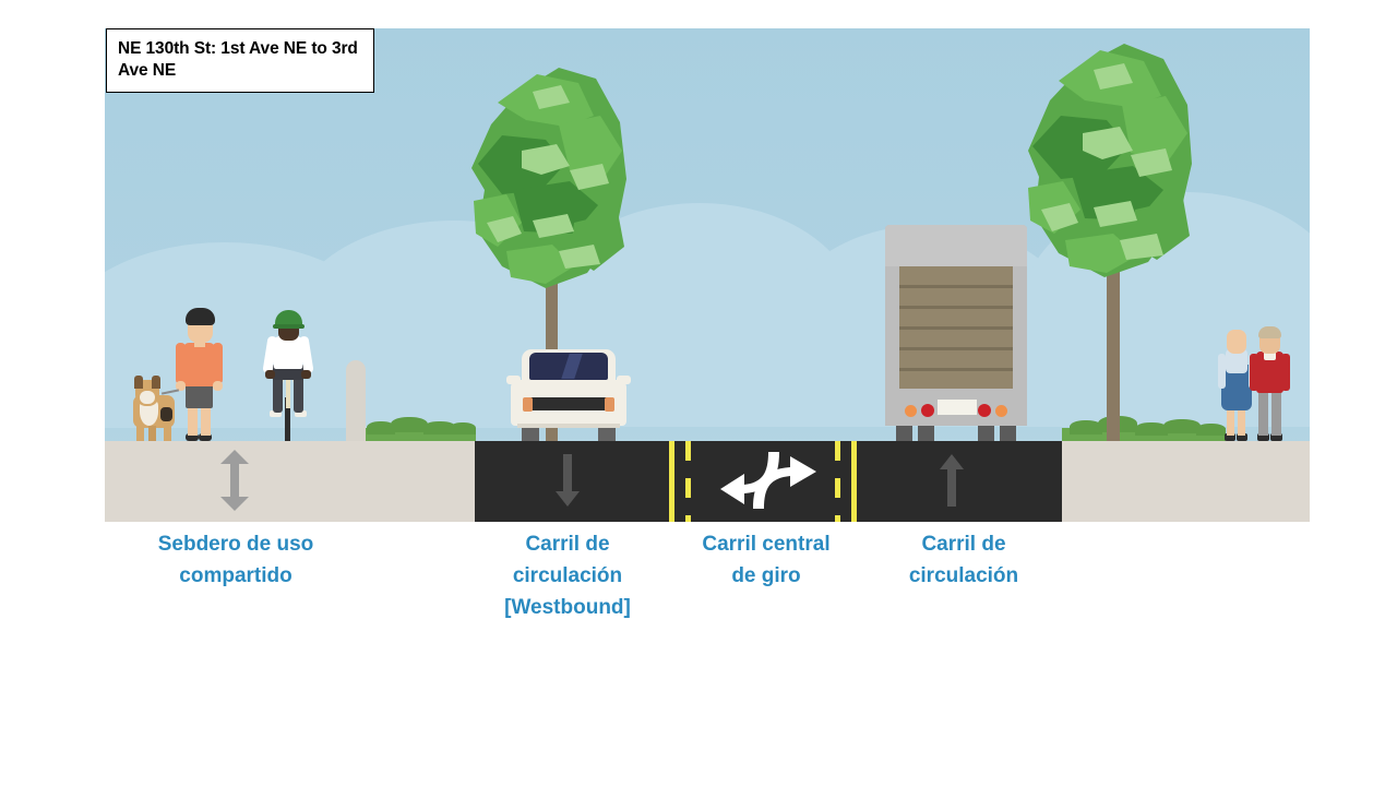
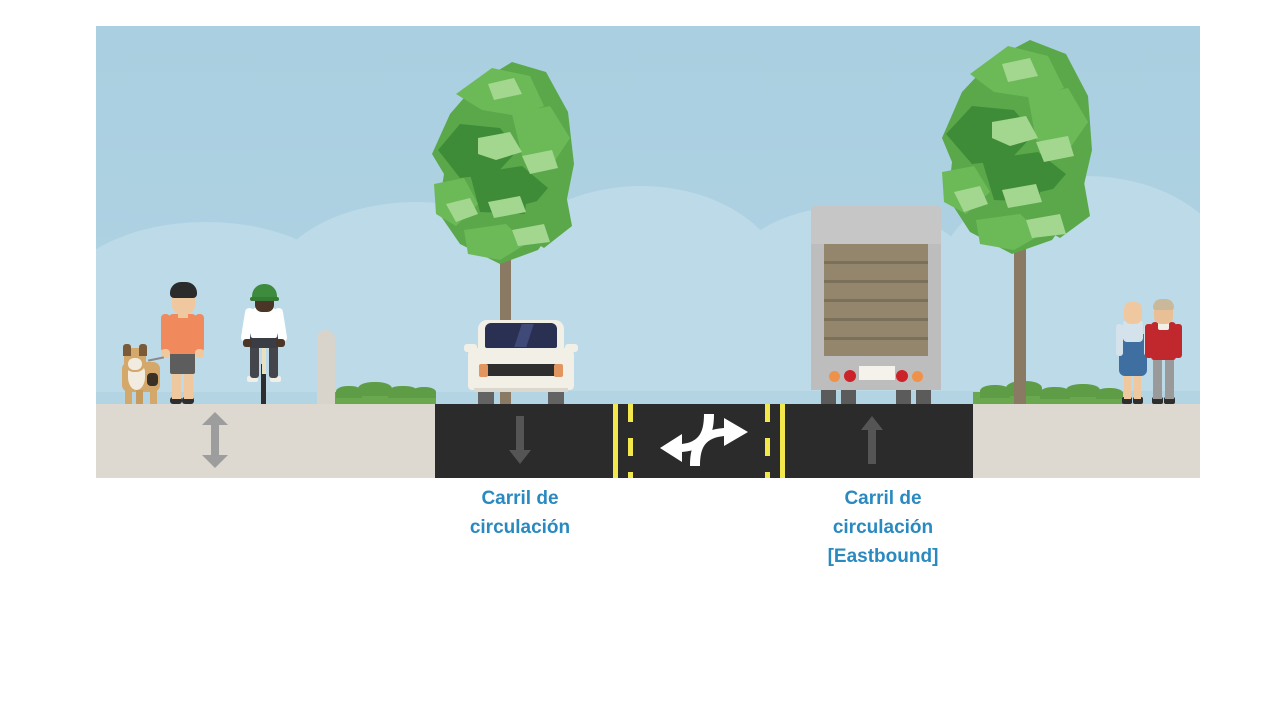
- NE 130th St: 1st Ave NE to 3rd Ave NE
- Sebdero de uso
- compartido
  Carril de
  circulación
- [Westbound]
- Carril central
- de giro
  Carril de
  circulación
+ [Eastbound]
